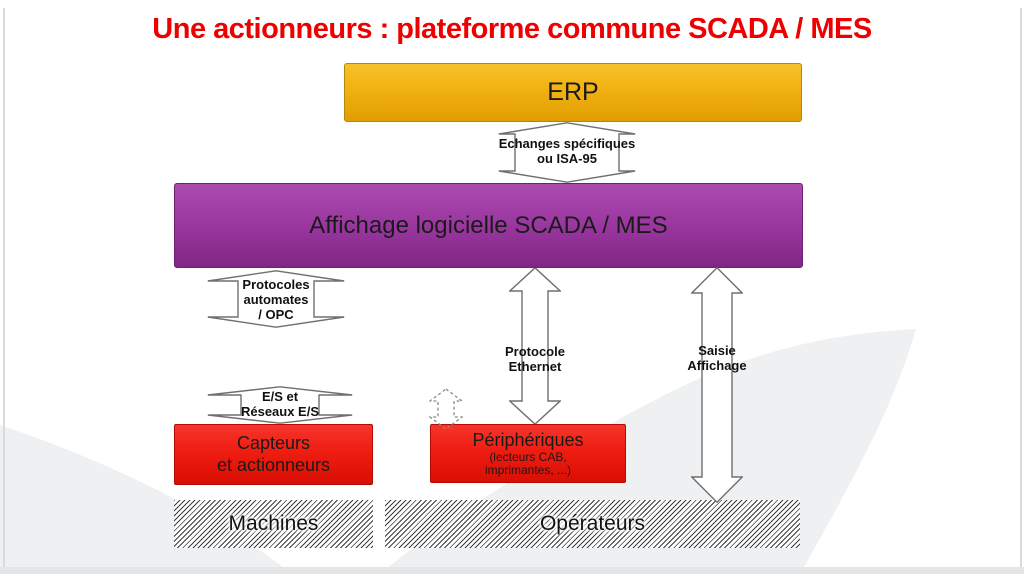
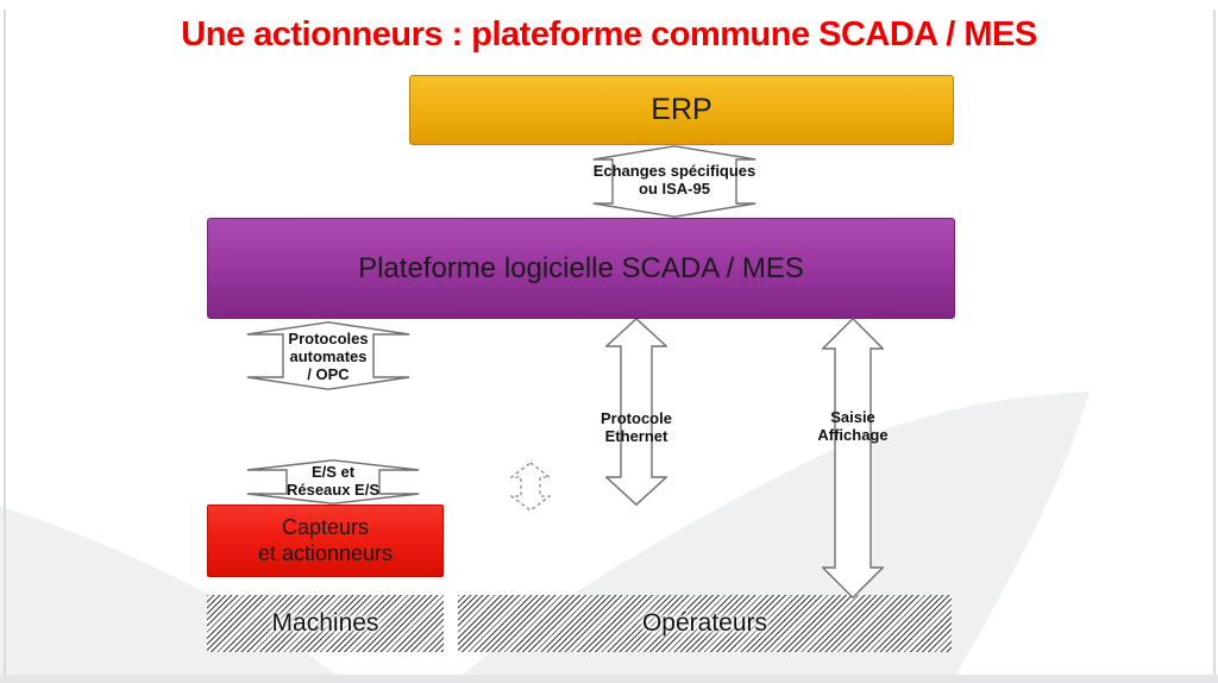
  Une actionneurs : plateforme commune SCADA / MES
  ERP
  Echanges spécifiques
  ou ISA-95
- Affichage logicielle SCADA / MES
+ Plateforme logicielle SCADA / MES
  Protocoles
  automates
  / OPC
  E/S et
  Réseaux E/S
  Capteurs
  et actionneurs
- Périphériques
- (lecteurs CAB,
- imprimantes, ...)
  Protocole
  Ethernet
  Saisie
  Affichage
  Machines
  Opérateurs
